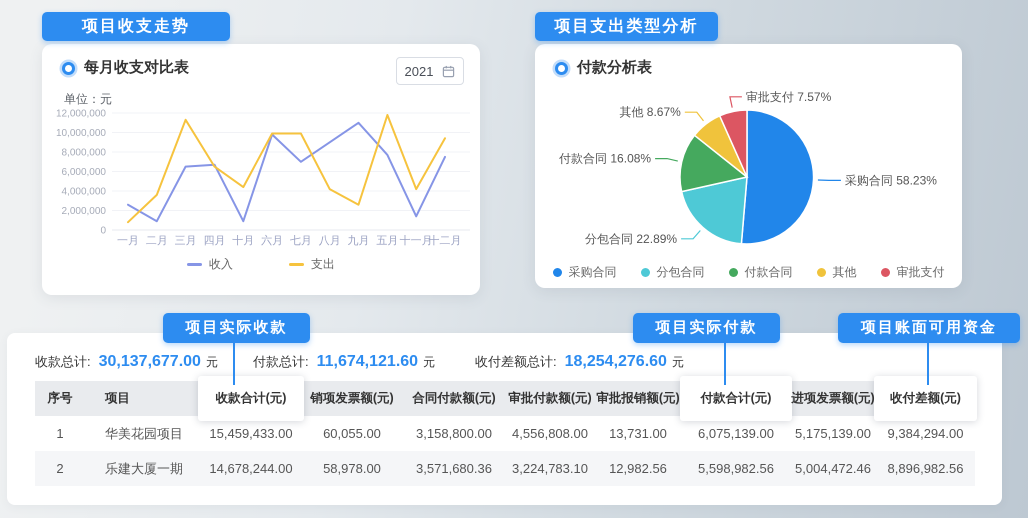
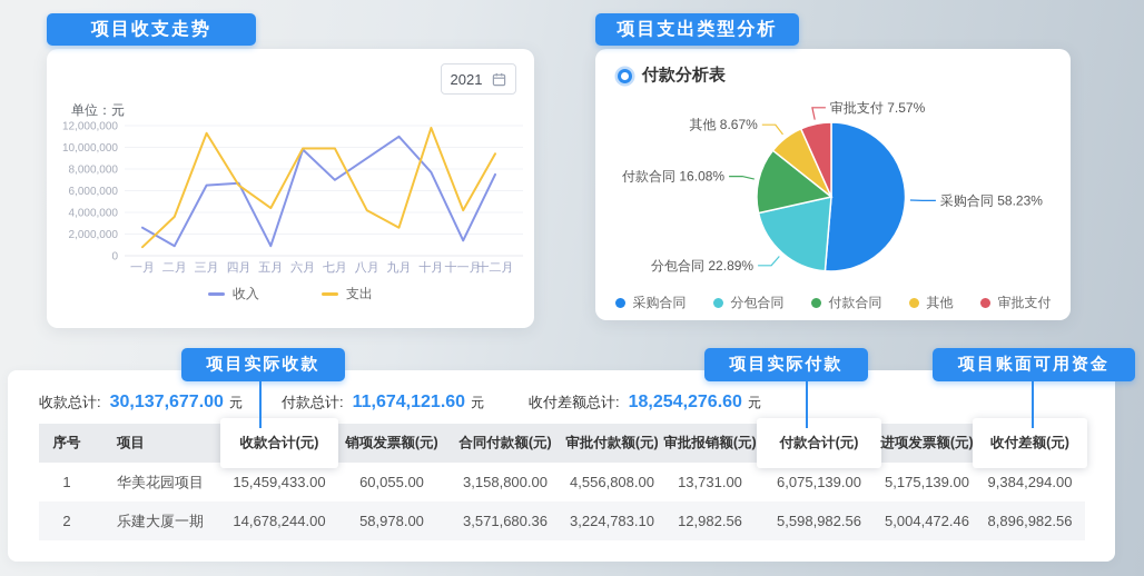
  项目收支走势
- 每月收支对比表
  2021
  单位：元
  0
  2,000,000
  4,000,000
  6,000,000
  8,000,000
  10,000,000
  12,000,000
  一月
  二月
  三月
  四月
- 十月
+ 五月
  六月
  七月
  八月
  九月
- 五月
+ 十月
  十一月
  十二月
  收入
  支出
  项目支出类型分析
  付款分析表
  采购合同 58.23%
  分包合同 22.89%
  付款合同 16.08%
  其他 8.67%
  审批支付 7.57%
  采购合同
  分包合同
  付款合同
  其他
  审批支付
  项目实际收款
  项目实际付款
  项目账面可用资金
  收款总计:
  30,137,677.00
  元
  付款总计:
  11,674,121.60
  元
  收付差额总计:
  18,254,276.60
  元
  序号	项目	收款合计(元)	销项发票额(元)	合同付款额(元)	审批付款额(元)	审批报销额(元)	付款合计(元)	进项发票额(元)	收付差额(元)
  1	华美花园项目	15,459,433.00	60,055.00	3,158,800.00	4,556,808.00	13,731.00	6,075,139.00	5,175,139.00	9,384,294.00
  2	乐建大厦一期	14,678,244.00	58,978.00	3,571,680.36	3,224,783.10	12,982.56	5,598,982.56	5,004,472.46	8,896,982.56
